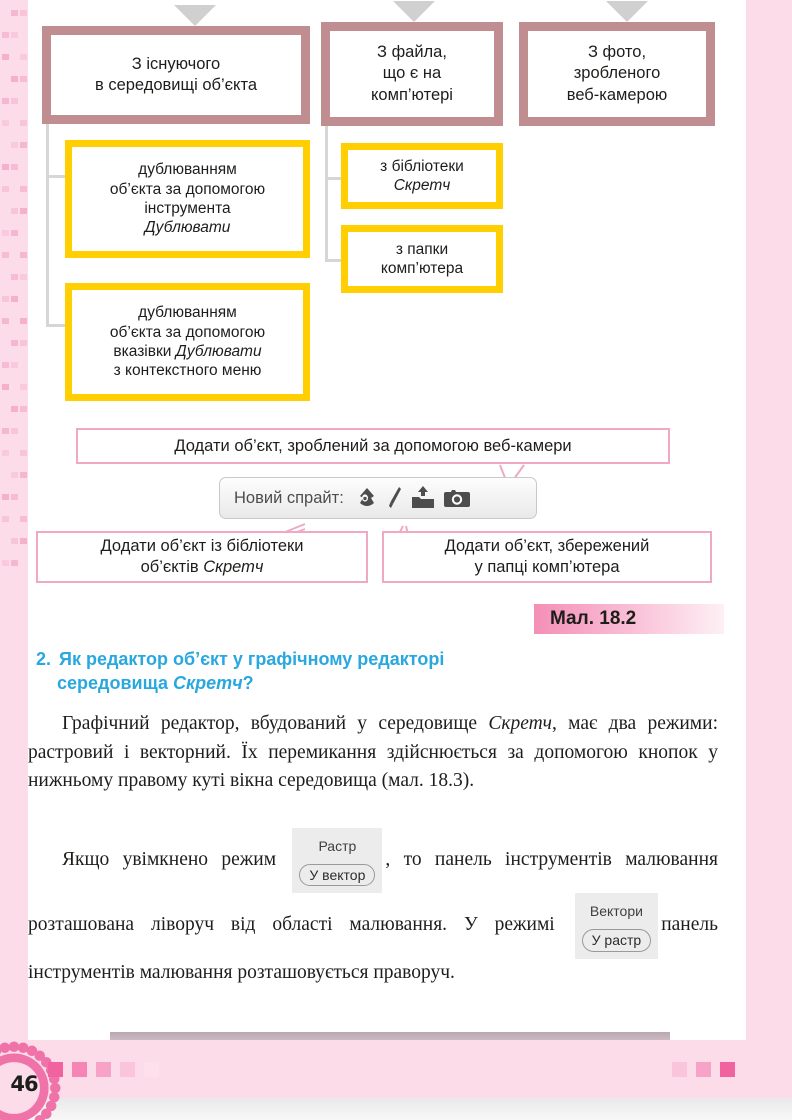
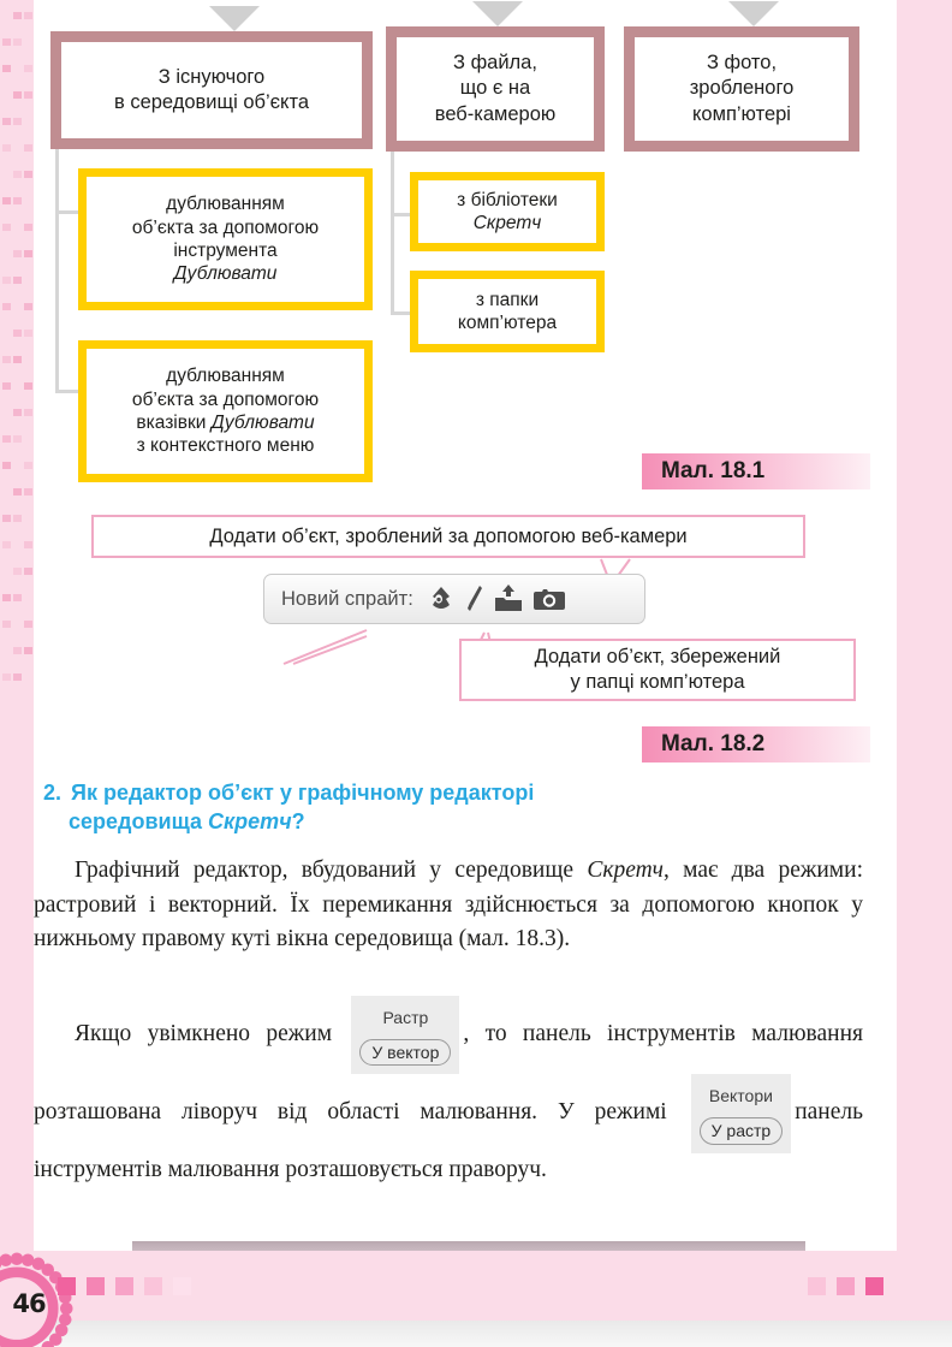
  З існуючого
  в середовищі об’єкта
  З файла,
  що є на
- комп’ютері
+ веб-камерою
  З фото,
  зробленого
- веб-камерою
+ комп’ютері
  дублюванням
  об’єкта за допомогою
  інструмента
  Дублювати
  дублюванням
  об’єкта за допомогою
  вказівки Дублювати
  з контекстного меню
  з бібліотеки
  Скретч
  з папки
  комп’ютера
+ Мал. 18.1
  Додати об’єкт, зроблений за допомогою веб-камери
  Новий спрайт:
- Додати об’єкт із бібліотеки
- об’єктів Скретч
  Додати об’єкт, збережений
  у папці комп’ютера
  Мал. 18.2
  2. Як редактор об’єкт у графічному редакторі
  середовища Скретч?
  Графічний редактор, вбудований у середовище Скретч, має два режими: растровий і векторний. Їх перемикання здійснюється за допомогою кнопок у нижньому правому куті вікна середовища (мал. 18.3).
  Якщо увімкнено режим Растр
  У вектор , то панель інструментів малювання розташована ліворуч від області малювання. У режимі Вектори
  У растр панель інструментів малювання розташовується праворуч.
  46
